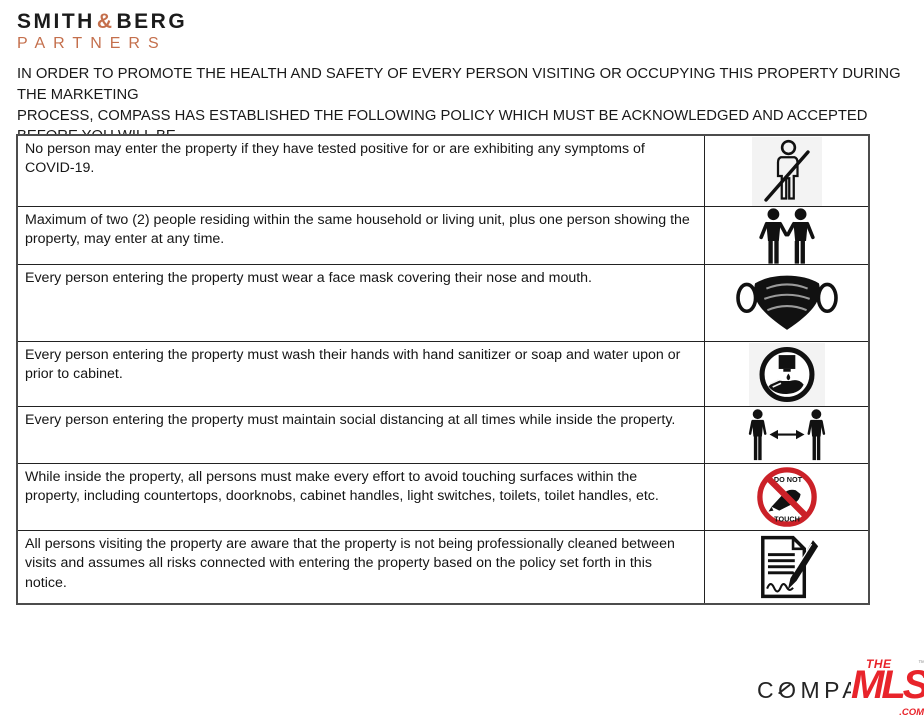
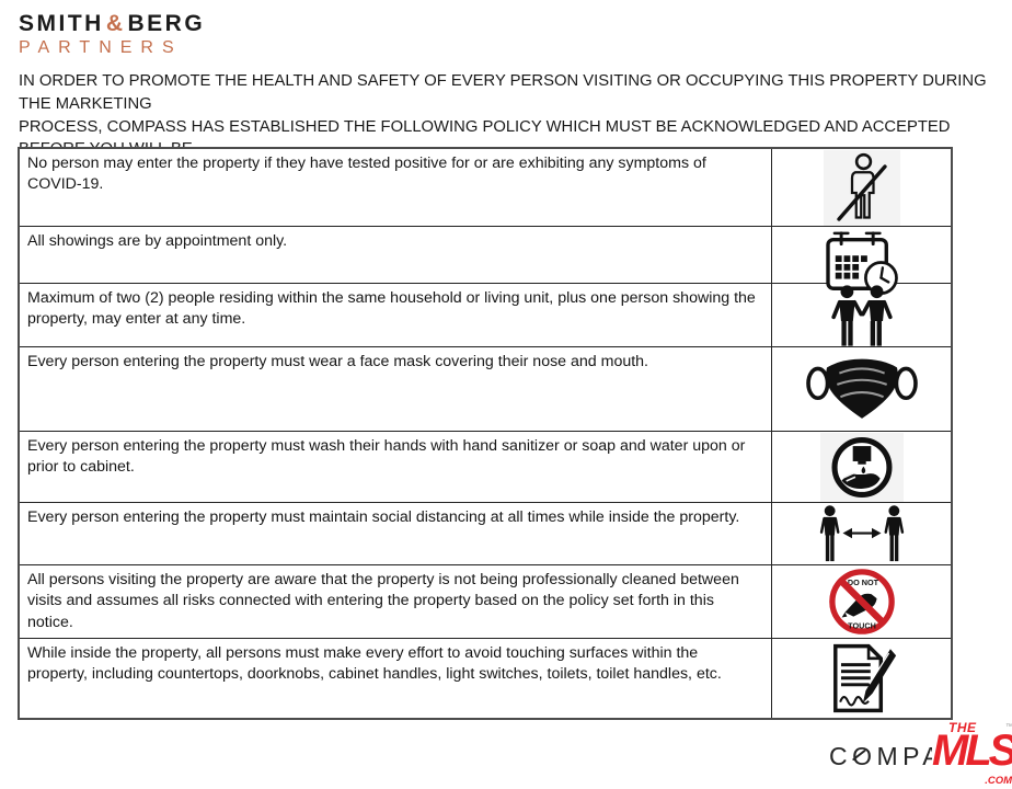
  SMITH&BERG
  PARTNERS
  IN ORDER TO PROMOTE THE HEALTH AND SAFETY OF EVERY PERSON VISITING OR OCCUPYING THIS PROPERTY DURING THE MARKETING
  PROCESS, COMPASS HAS ESTABLISHED THE FOLLOWING POLICY WHICH MUST BE ACKNOWLEDGED AND ACCEPTED
  No person may enter the property if they have tested positive for or are exhibiting any symptoms of COVID-19.
+ All showings are by appointment only.
  Maximum of two (2) people residing within the same household or living unit, plus one person showing the property, may enter at any time.
  Every person entering the property must wear a face mask covering their nose and mouth.
  Every person entering the property must wash their hands with hand sanitizer or soap and water upon or prior to cabinet.
  Every person entering the property must maintain social distancing at all times while inside the property.
- While inside the property, all persons must make every effort to avoid touching surfaces within the property, including countertops, doorknobs, cabinet handles, light switches, toilets, toilet handles, etc.
+ All persons visiting the property are aware that the property is not being professionally cleaned between visits and assumes all risks connected with entering the property based on the policy set forth in this notice.
  DO NOT
  TOUCH
- All persons visiting the property are aware that the property is not being professionally cleaned between visits and assumes all risks connected with entering the property based on the policy set forth in this notice.
+ While inside the property, all persons must make every effort to avoid touching surfaces within the property, including countertops, doorknobs, cabinet handles, light switches, toilets, toilet handles, etc.
  THE
  MLS
  .COM
